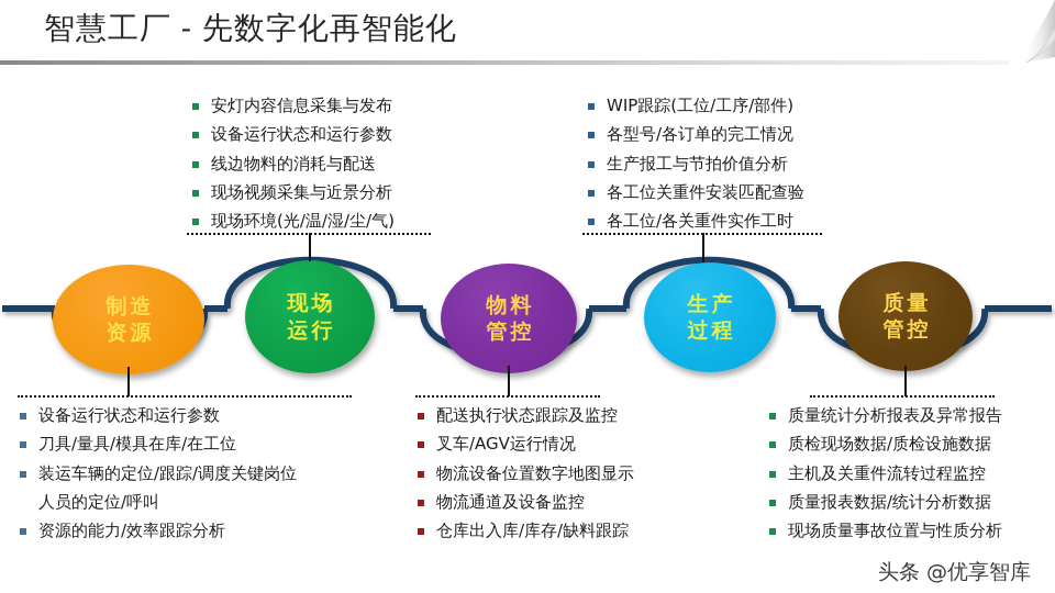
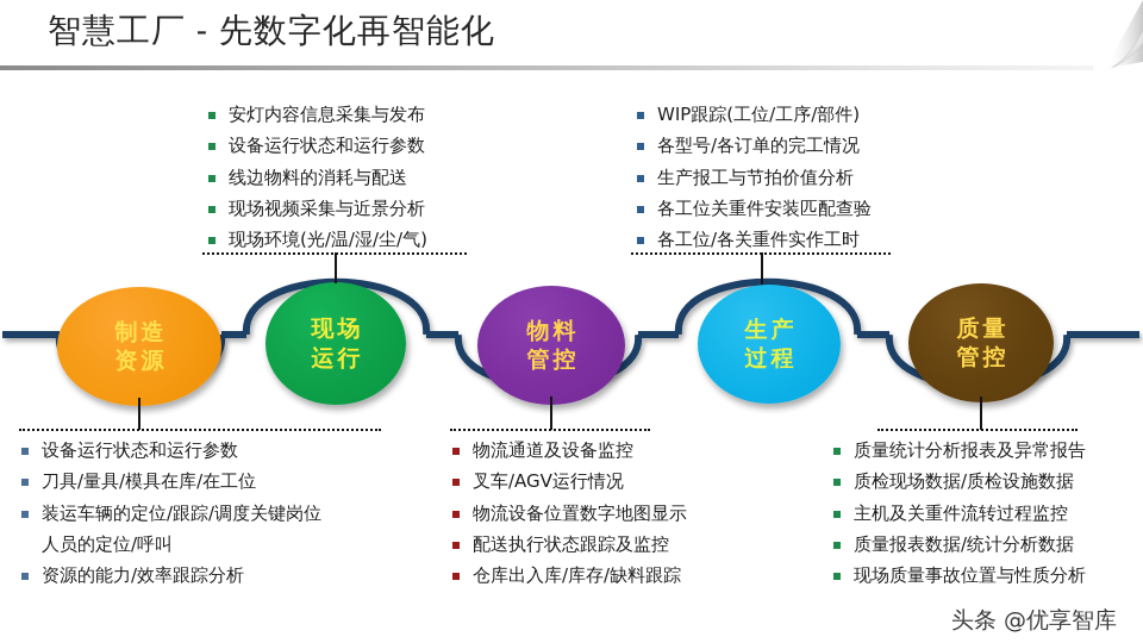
  智慧工厂 - 先数字化再智能化
  制造
  资源
  现场
  运行
  物料
  管控
  生产
  过程
  质量
  管控
  安灯内容信息采集与发布
  设备运行状态和运行参数
  线边物料的消耗与配送
  现场视频采集与近景分析
  现场环境(光/温/湿/尘/气)
  WIP跟踪(工位/工序/部件)
  各型号/各订单的完工情况
  生产报工与节拍价值分析
  各工位关重件安装匹配查验
  各工位/各关重件实作工时
  设备运行状态和运行参数
  刀具/量具/模具在库/在工位
  装运车辆的定位/跟踪/调度关键岗位
  人员的定位/呼叫
  资源的能力/效率跟踪分析
- 配送执行状态跟踪及监控
+ 物流通道及设备监控
  叉车/AGV运行情况
  物流设备位置数字地图显示
- 物流通道及设备监控
+ 配送执行状态跟踪及监控
  仓库出入库/库存/缺料跟踪
  质量统计分析报表及异常报告
  质检现场数据/质检设施数据
  主机及关重件流转过程监控
  质量报表数据/统计分析数据
  现场质量事故位置与性质分析
  头条 @优享智库
